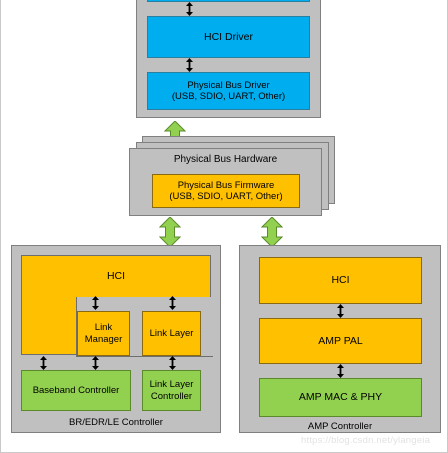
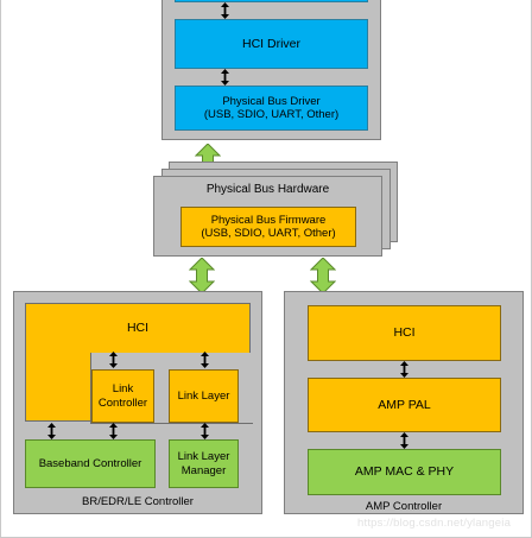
  HCI Driver
  Physical Bus Driver
  (USB, SDIO, UART, Other)
  Physical Bus Hardware
  Physical Bus Firmware
  (USB, SDIO, UART, Other)
  HCI
  Link
- Manager
+ Controller
  Link Layer
  Baseband Controller
  Link Layer
- Controller
+ Manager
  BR/EDR/LE Controller
  HCI
  AMP PAL
  AMP MAC & PHY
  AMP Controller
  https://blog.csdn.net/ylangeia
